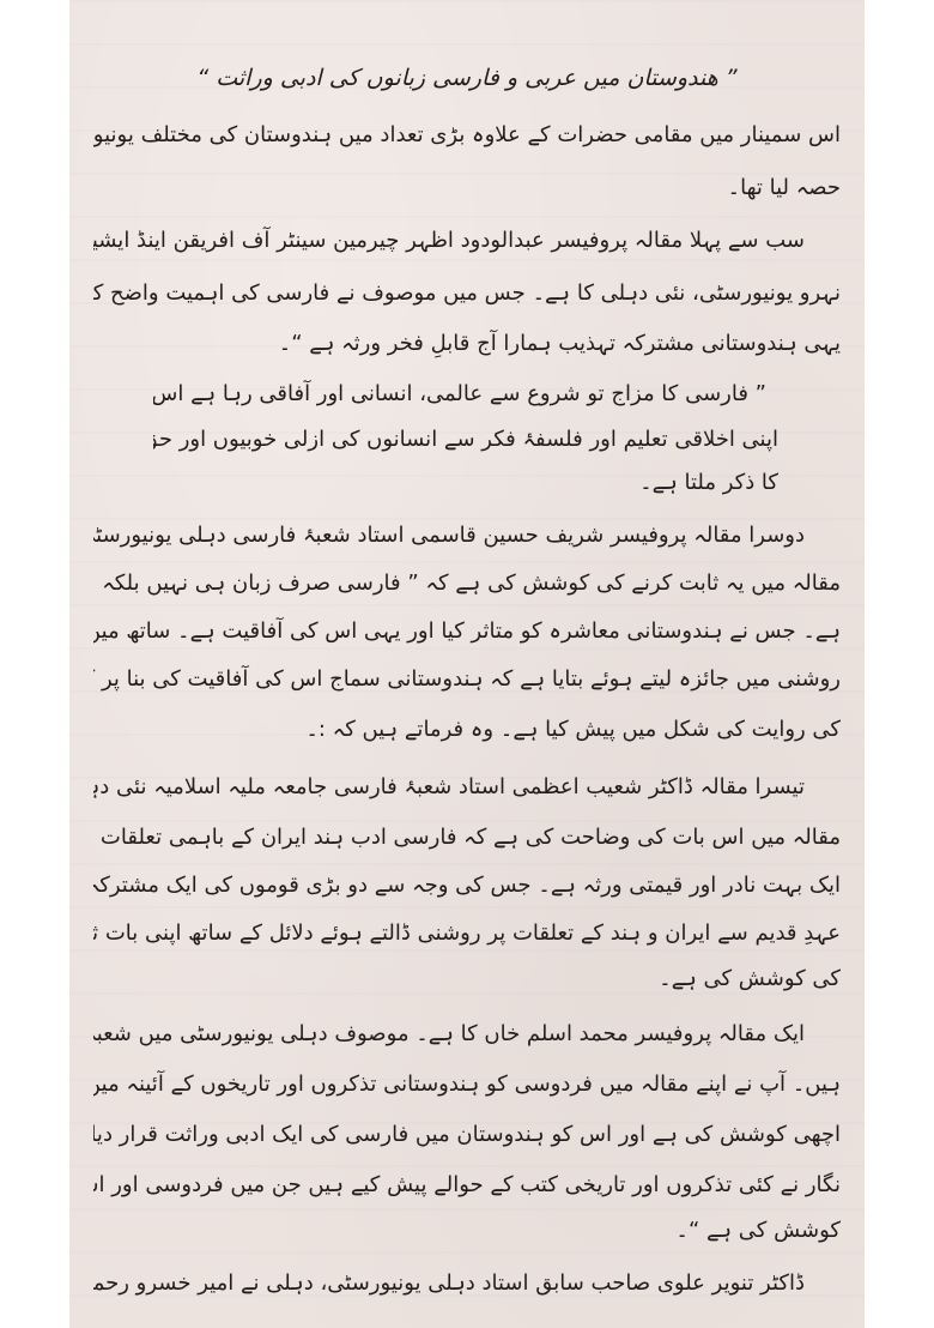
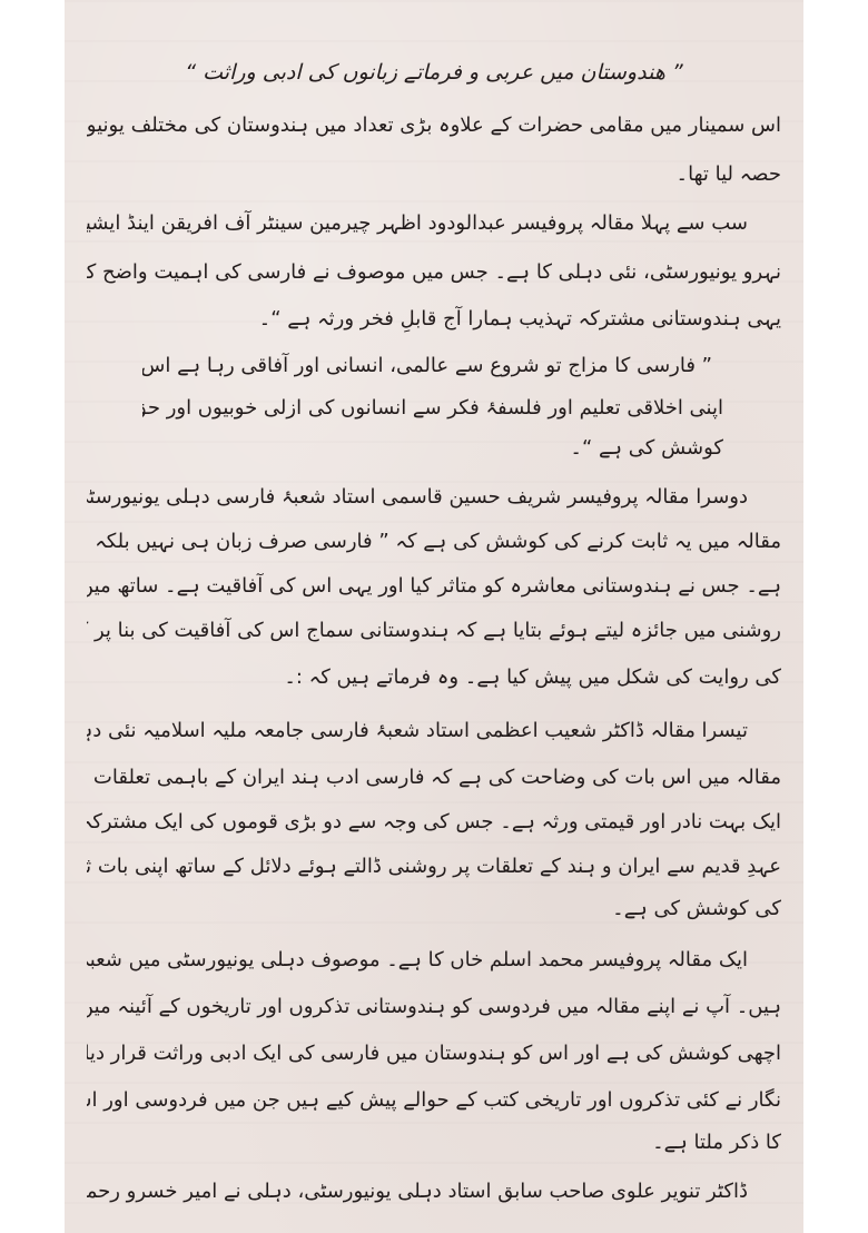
- ” ھندوستان میں عربی و فارسی زبانوں کی ادبی وراثت “
+ ” ھندوستان میں عربی و فرماتے زبانوں کی ادبی وراثت “
  اس سمینار میں مقامی حضرات کے علاوہ بڑی تعداد میں ہندوستان کی مختلف یونیو
  حصہ لیا تھا۔
  سب سے پہلا مقالہ پروفیسر عبدالودود اظہر چیرمین سینٹر آف افریقن اینڈ ایشی
  نہرو یونیورسٹی، نئی دہلی کا ہے۔ جس میں موصوف نے فارسی کی اہمیت واضح ک
  یہی ہندوستانی مشترکہ تہذیب ہمارا آج قابلِ فخر ورثہ ہے “۔
  ” فارسی کا مزاج تو شروع سے عالمی، انسانی اور آفاقی رہا ہے اس
  اپنی اخلاقی تعلیم اور فلسفۂ فکر سے انسانوں کی ازلی خوبیوں اور ح
- کا ذکر ملتا ہے۔
+ کوشش کی ہے “۔
  دوسرا مقالہ پروفیسر شریف حسین قاسمی استاد شعبۂ فارسی دہلی یونیورسٹ
  ہے۔ جس نے ہندوستانی معاشرہ کو متاثر کیا اور یہی اس کی آفاقیت ہے۔ ساتھ میں
  روشنی میں جائزہ لیتے ہوئے بتایا ہے کہ ہندوستانی سماج اس کی آفاقیت کی بنا پر
  کی روایت کی شکل میں پیش کیا ہے۔ وہ فرماتے ہیں کہ :۔
  تیسرا مقالہ ڈاکٹر شعیب اعظمی استاد شعبۂ فارسی جامعہ ملیہ اسلامیہ نئی دہ
  مقالہ میں اس بات کی وضاحت کی ہے کہ فارسی ادب ہند ایران کے باہمی تعلقات
  ایک بہت نادر اور قیمتی ورثہ ہے۔ جس کی وجہ سے دو بڑی قوموں کی ایک مشترکہ
  عہدِ قدیم سے ایران و ہند کے تعلقات پر روشنی ڈالتے ہوئے دلائل کے ساتھ اپنی بات ث
  کی کوشش کی ہے۔
  ہیں۔ آپ نے اپنے مقالہ میں فردوسی کو ہندوستانی تذکروں اور تاریخوں کے آئینہ میں
  اچھی کوشش کی ہے اور اس کو ہندوستان میں فارسی کی ایک ادبی وراثت قرار دیا
  نگار نے کئی تذکروں اور تاریخی کتب کے حوالے پیش کیے ہیں جن میں فردوسی اور ا
- کوشش کی ہے “۔
+ کا ذکر ملتا ہے۔
  ڈاکٹر تنویر علوی صاحب سابق استاد دہلی یونیورسٹی، دہلی نے امیر خسرو رحم
